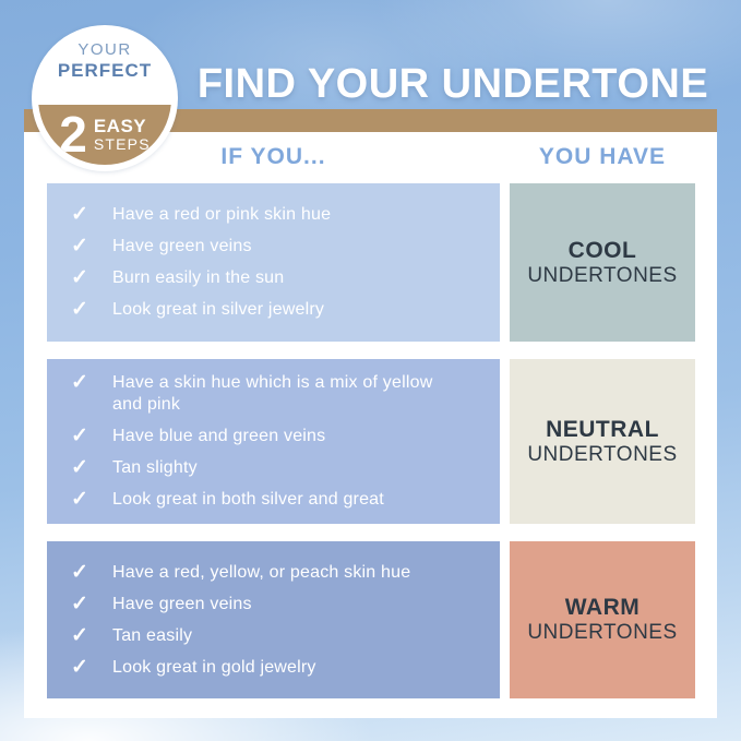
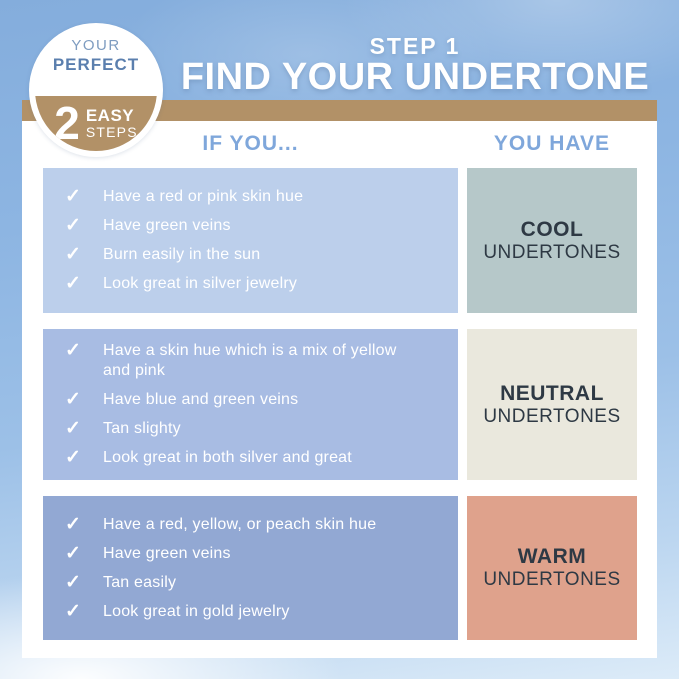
  YOUR
  PERFECT
  2
  EASY
  STEPS
+ STEP 1
  FIND YOUR UNDERTONE
  IF YOU...
  YOU HAVE
  ✓
  Have a red or pink skin hue
  ✓
  Have green veins
  ✓
  Burn easily in the sun
  ✓
  Look great in silver jewelry
  COOL
  UNDERTONES
  ✓
  Have a skin hue which is a mix of yellow and pink
  ✓
  Have blue and green veins
  ✓
  Tan slighty
  ✓
  Look great in both silver and great
  NEUTRAL
  UNDERTONES
  ✓
  Have a red, yellow, or peach skin hue
  ✓
  Have green veins
  ✓
  Tan easily
  ✓
  Look great in gold jewelry
  WARM
  UNDERTONES
